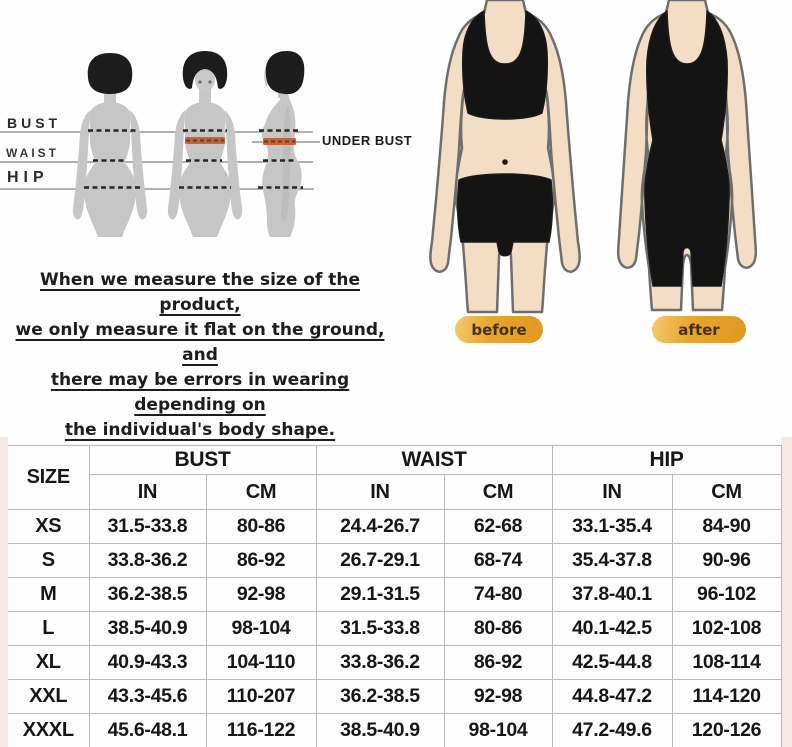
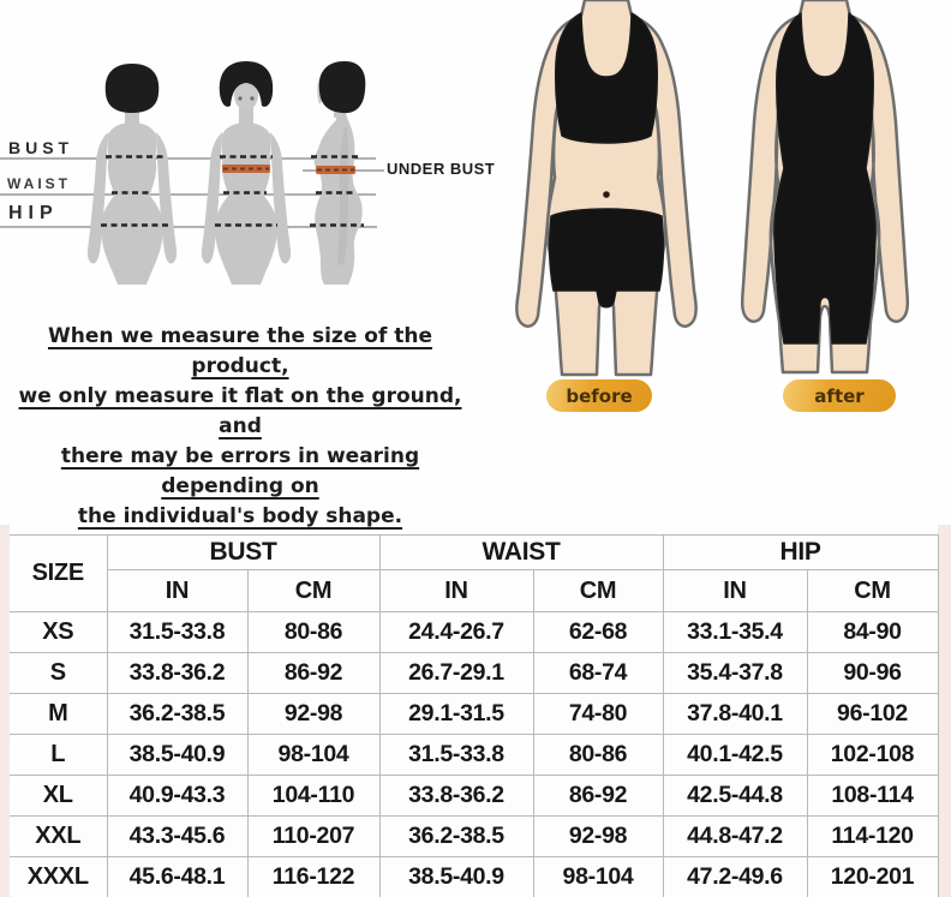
  BUST
  WAIST
  HIP
  UNDER BUST
  When we measure the size of the product,
  we only measure it flat on the ground, and
  there may be errors in wearing depending on
  the individual's body shape.
  before
  after
  SIZE	BUST	WAIST	HIP
  IN	CM	IN	CM	IN	CM
  XS	31.5-33.8	80-86	24.4-26.7	62-68	33.1-35.4	84-90
  S	33.8-36.2	86-92	26.7-29.1	68-74	35.4-37.8	90-96
  M	36.2-38.5	92-98	29.1-31.5	74-80	37.8-40.1	96-102
  L	38.5-40.9	98-104	31.5-33.8	80-86	40.1-42.5	102-108
  XL	40.9-43.3	104-110	33.8-36.2	86-92	42.5-44.8	108-114
  XXL	43.3-45.6	110-207	36.2-38.5	92-98	44.8-47.2	114-120
- XXXL	45.6-48.1	116-122	38.5-40.9	98-104	47.2-49.6	120-126
+ XXXL	45.6-48.1	116-122	38.5-40.9	98-104	47.2-49.6	120-201
